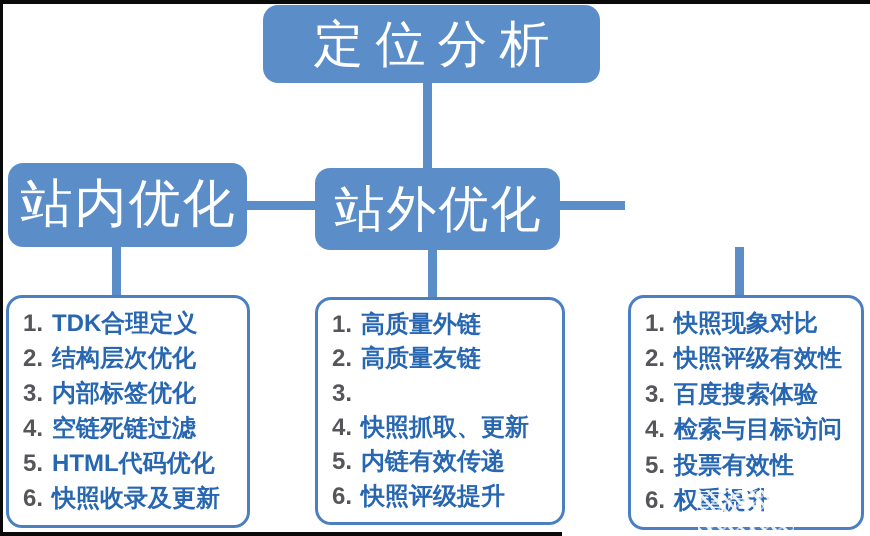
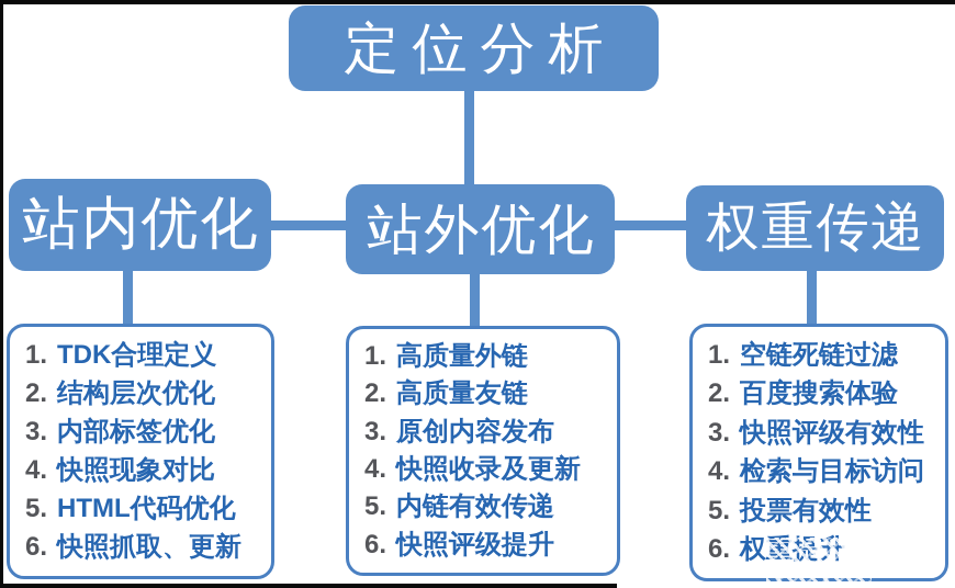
  定位分析
  站内优化
  站外优化
+ 权重传递
  1.
  TDK合理定义
  2.
  结构层次优化
  3.
  内部标签优化
  4.
- 空链死链过滤
+ 快照现象对比
  5.
  HTML代码优化
  6.
- 快照收录及更新
+ 快照抓取、更新
  1.
  高质量外链
  2.
  高质量友链
  3.
+ 原创内容发布
  4.
- 快照抓取、更新
+ 快照收录及更新
  5.
  内链有效传递
  6.
  快照评级提升
  1.
- 快照现象对比
+ 空链死链过滤
  2.
- 快照评级有效性
+ 百度搜索体验
  3.
- 百度搜索体验
+ 快照评级有效性
  4.
  检索与目标访问
  5.
  投票有效性
  6.
